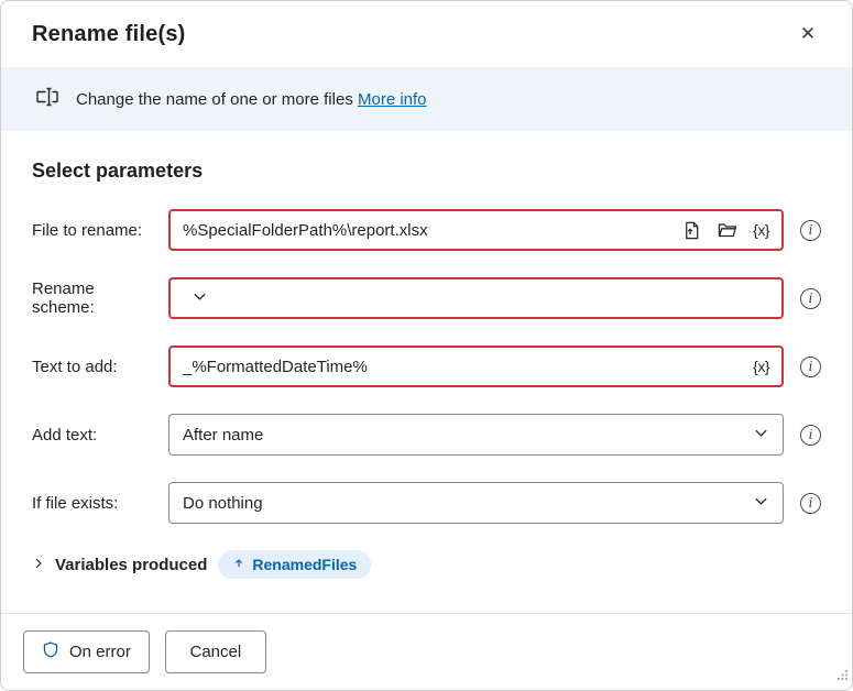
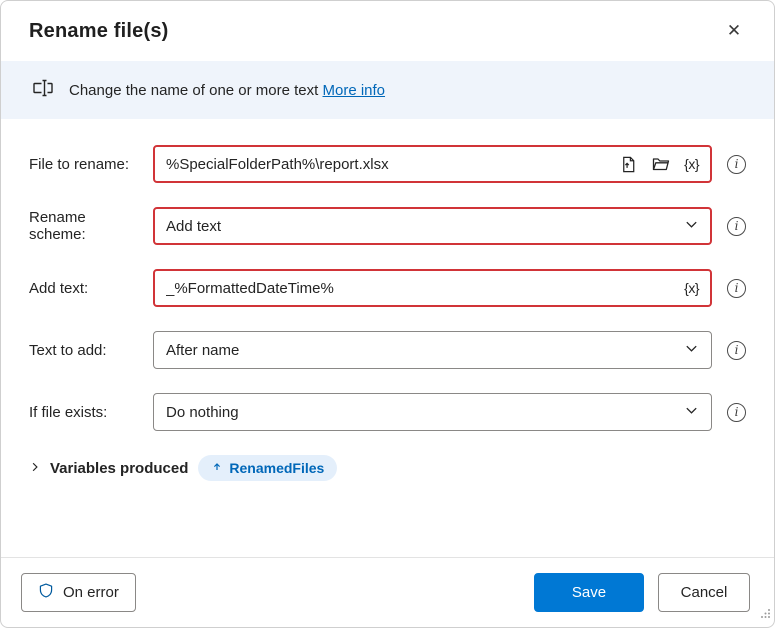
  Rename file(s)
  ✕
- Change the name of one or more files More info
+ Change the name of one or more text More info
- Select parameters
  File to rename:
  %SpecialFolderPath%\report.xlsx
  {x}
  i
  Rename scheme:
+ Add text
  i
- Text to add:
+ Add text:
  _%FormattedDateTime%
  {x}
  i
- Add text:
+ Text to add:
  After name
  i
  If file exists:
  Do nothing
  i
  Variables produced
  RenamedFiles
  On error
+ Save
  Cancel
